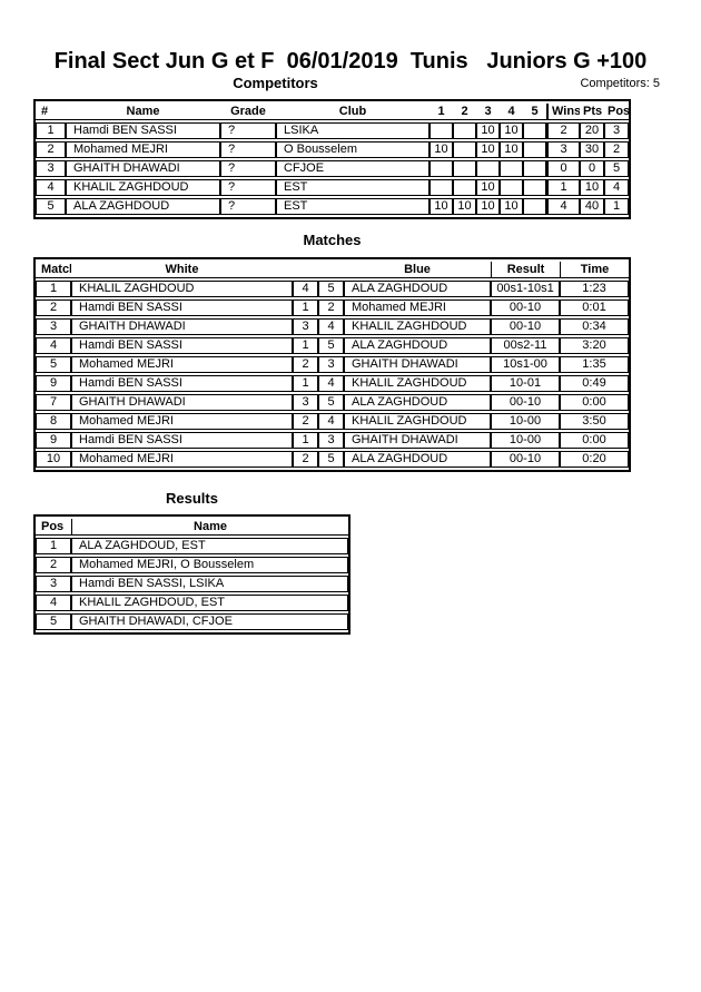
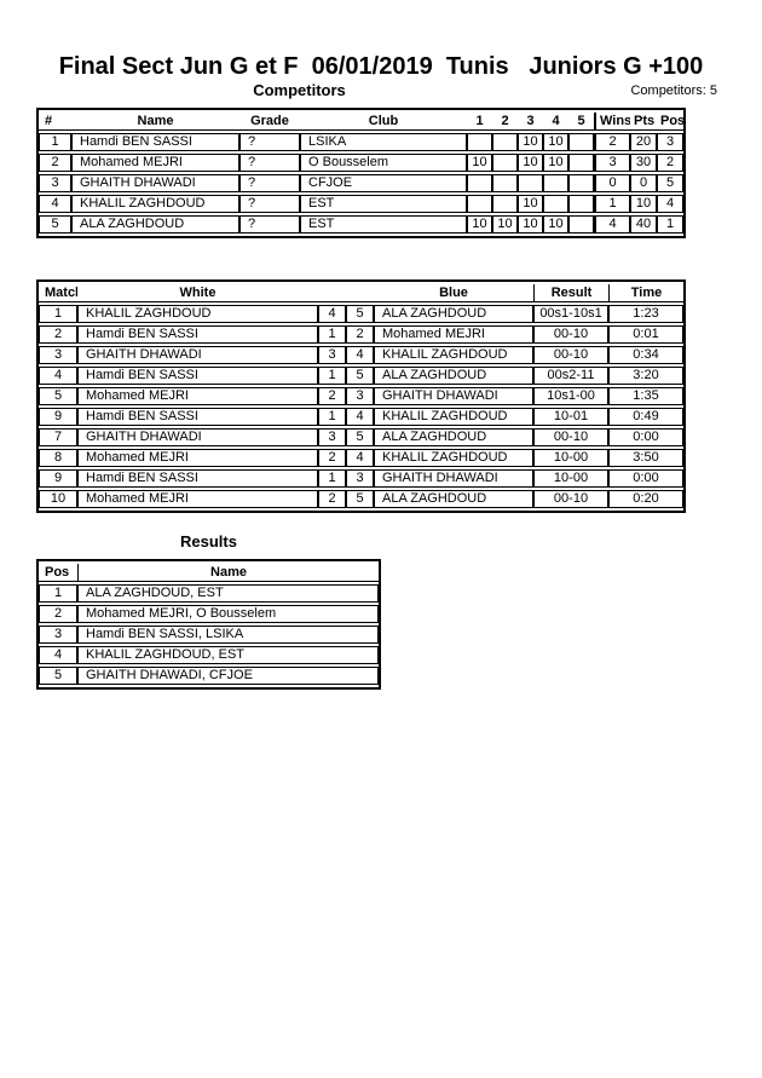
  Final Sect Jun G et F 06/01/2019 Tunis Juniors G +100
  Competitors
  Competitors: 5
  #	Name	Grade	Club	1	2	3	4	5	Wins	Pts	Pos
  1	Hamdi BEN SASSI	?	LSIKA			10	10		2	20	3
  2	Mohamed MEJRI	?	O Bousselem	10		10	10		3	30	2
  3	GHAITH DHAWADI	?	CFJOE						0	0	5
  4	KHALIL ZAGHDOUD	?	EST			10			1	10	4
  5	ALA ZAGHDOUD	?	EST	10	10	10	10		4	40	1
- Matches
  Matc	White			Blue	Result	Time
  1	KHALIL ZAGHDOUD	4	5	ALA ZAGHDOUD	00s1-10s1	1:23
  2	Hamdi BEN SASSI	1	2	Mohamed MEJRI	00-10	0:01
  3	GHAITH DHAWADI	3	4	KHALIL ZAGHDOUD	00-10	0:34
  4	Hamdi BEN SASSI	1	5	ALA ZAGHDOUD	00s2-11	3:20
  5	Mohamed MEJRI	2	3	GHAITH DHAWADI	10s1-00	1:35
  9	Hamdi BEN SASSI	1	4	KHALIL ZAGHDOUD	10-01	0:49
  7	GHAITH DHAWADI	3	5	ALA ZAGHDOUD	00-10	0:00
  8	Mohamed MEJRI	2	4	KHALIL ZAGHDOUD	10-00	3:50
  9	Hamdi BEN SASSI	1	3	GHAITH DHAWADI	10-00	0:00
  10	Mohamed MEJRI	2	5	ALA ZAGHDOUD	00-10	0:20
  Results
  Pos	Name
  1	ALA ZAGHDOUD, EST
  2	Mohamed MEJRI, O Bousselem
  3	Hamdi BEN SASSI, LSIKA
  4	KHALIL ZAGHDOUD, EST
  5	GHAITH DHAWADI, CFJOE
